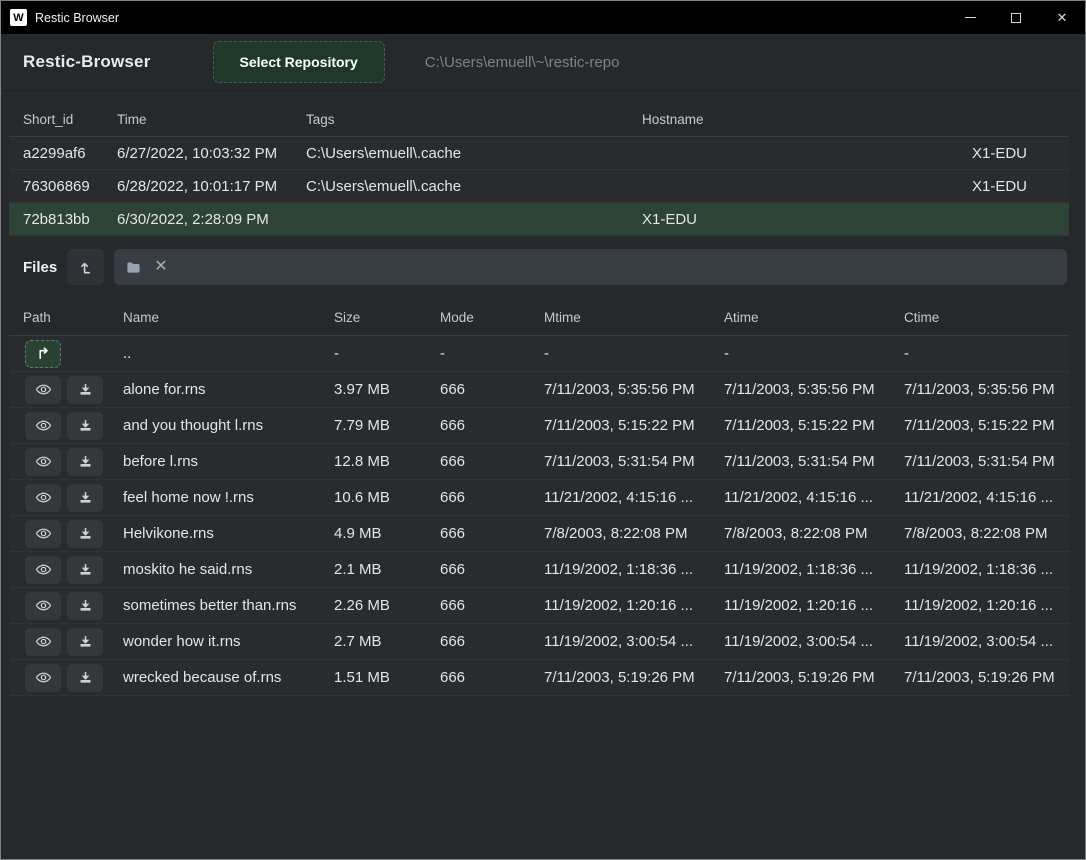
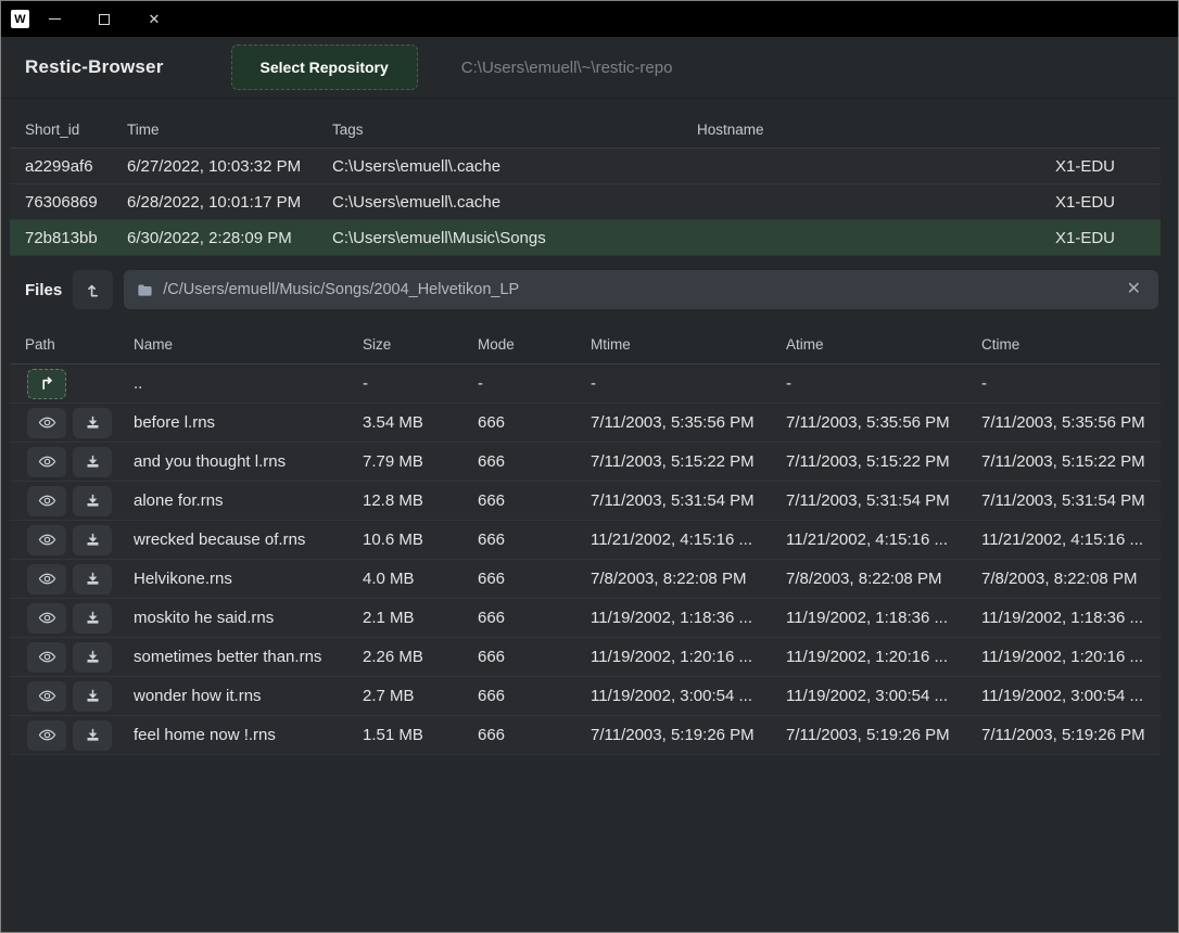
  W
- Restic Browser
  ✕
  Restic-Browser
  Select Repository
  C:\Users\emuell\~\restic-repo
  Short_id
  Time
  Tags
  Hostname
  a2299af6
  6/27/2022, 10:03:32 PM
  C:\Users\emuell\.cache
  X1-EDU
  76306869
  6/28/2022, 10:01:17 PM
  C:\Users\emuell\.cache
  X1-EDU
  72b813bb
  6/30/2022, 2:28:09 PM
+ C:\Users\emuell\Music\Songs
  X1-EDU
  Files
+ /C/Users/emuell/Music/Songs/2004_Helvetikon_LP
  ✕
  Path
  Name
  Size
  Mode
  Mtime
  Atime
  Ctime
  ..
  -
  -
  -
  -
  -
- alone for.rns
+ before l.rns
- 3.97 MB
+ 3.54 MB
  666
  7/11/2003, 5:35:56 PM
  7/11/2003, 5:35:56 PM
  7/11/2003, 5:35:56 PM
  and you thought l.rns
  7.79 MB
  666
  7/11/2003, 5:15:22 PM
  7/11/2003, 5:15:22 PM
  7/11/2003, 5:15:22 PM
- before l.rns
+ alone for.rns
  12.8 MB
  666
  7/11/2003, 5:31:54 PM
  7/11/2003, 5:31:54 PM
  7/11/2003, 5:31:54 PM
- feel home now !.rns
+ wrecked because of.rns
  10.6 MB
  666
  11/21/2002, 4:15:16 ...
  11/21/2002, 4:15:16 ...
  11/21/2002, 4:15:16 ...
  Helvikone.rns
- 4.9 MB
+ 4.0 MB
  666
  7/8/2003, 8:22:08 PM
  7/8/2003, 8:22:08 PM
  7/8/2003, 8:22:08 PM
  moskito he said.rns
  2.1 MB
  666
  11/19/2002, 1:18:36 ...
  11/19/2002, 1:18:36 ...
  11/19/2002, 1:18:36 ...
  sometimes better than.rns
  2.26 MB
  666
  11/19/2002, 1:20:16 ...
  11/19/2002, 1:20:16 ...
  11/19/2002, 1:20:16 ...
  wonder how it.rns
  2.7 MB
  666
  11/19/2002, 3:00:54 ...
  11/19/2002, 3:00:54 ...
  11/19/2002, 3:00:54 ...
- wrecked because of.rns
+ feel home now !.rns
  1.51 MB
  666
  7/11/2003, 5:19:26 PM
  7/11/2003, 5:19:26 PM
  7/11/2003, 5:19:26 PM
